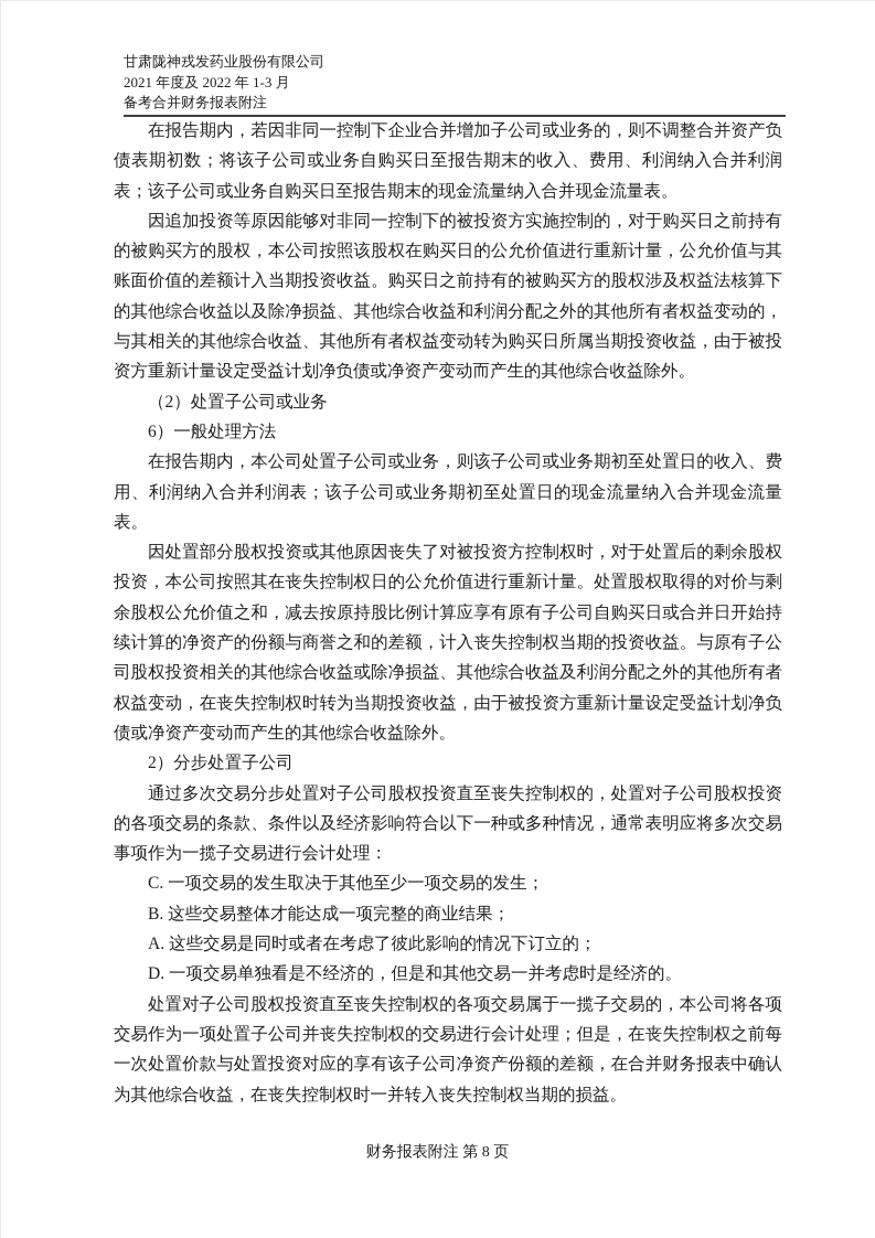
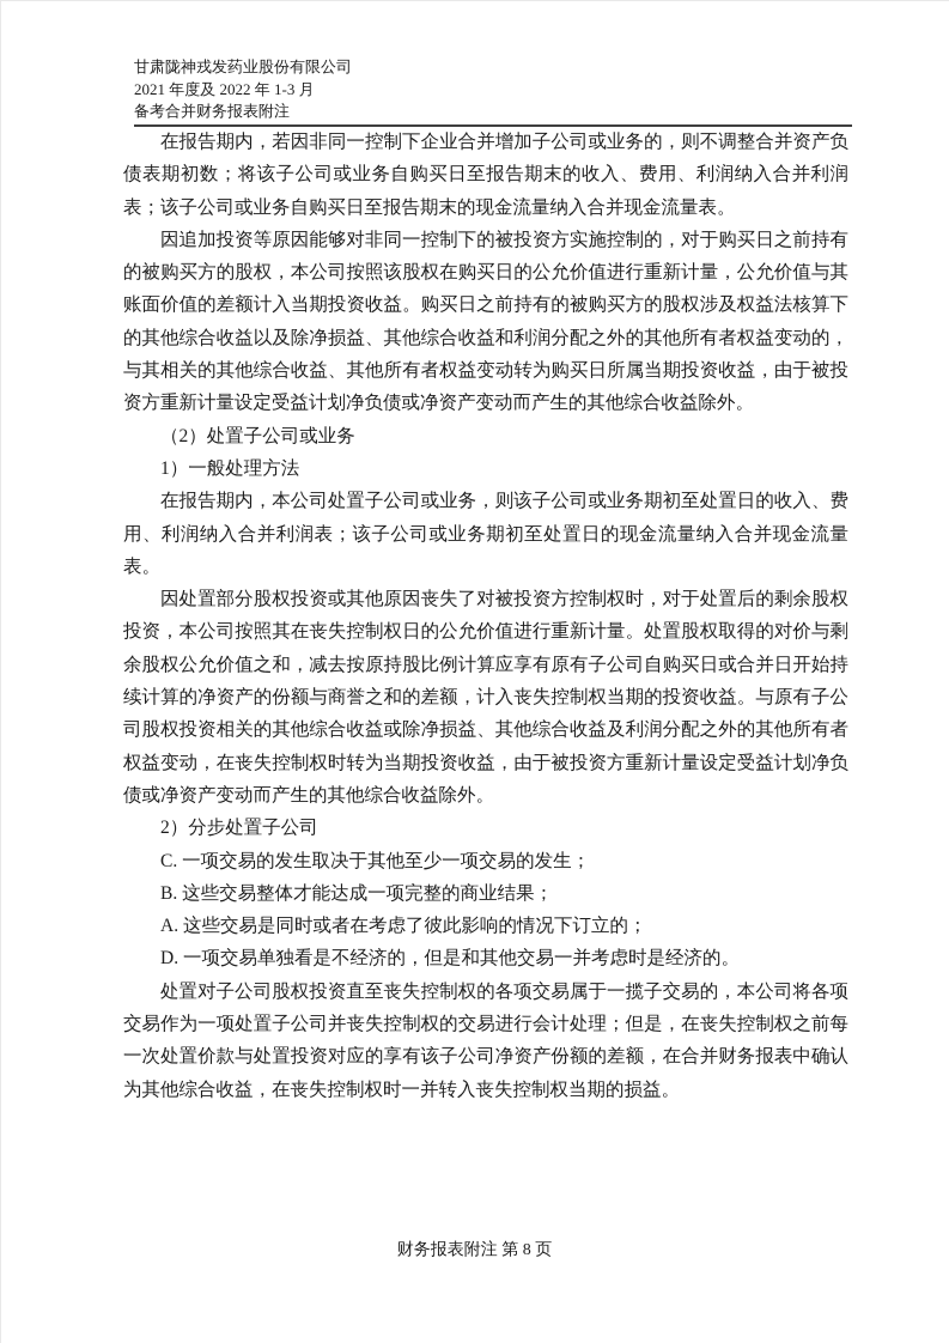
  甘肃陇神戎发药业股份有限公司
  2021 年度及 2022 年 1-3 月
  备考合并财务报表附注
  在报告期内，若因非同一控制下企业合并增加子公司或业务的，则不调整合并资产负债表期初数；将该子公司或业务自购买日至报告期末的收入、费用、利润纳入合并利润表；该子公司或业务自购买日至报告期末的现金流量纳入合并现金流量表。
  因追加投资等原因能够对非同一控制下的被投资方实施控制的，对于购买日之前持有的被购买方的股权，本公司按照该股权在购买日的公允价值进行重新计量，公允价值与其账面价值的差额计入当期投资收益。购买日之前持有的被购买方的股权涉及权益法核算下的其他综合收益以及除净损益、其他综合收益和利润分配之外的其他所有者权益变动的，与其相关的其他综合收益、其他所有者权益变动转为购买日所属当期投资收益，由于被投资方重新计量设定受益计划净负债或净资产变动而产生的其他综合收益除外。
  （2）处置子公司或业务
- 6）一般处理方法
+ 1）一般处理方法
  在报告期内，本公司处置子公司或业务，则该子公司或业务期初至处置日的收入、费用、利润纳入合并利润表；该子公司或业务期初至处置日的现金流量纳入合并现金流量表。
  因处置部分股权投资或其他原因丧失了对被投资方控制权时，对于处置后的剩余股权投资，本公司按照其在丧失控制权日的公允价值进行重新计量。处置股权取得的对价与剩余股权公允价值之和，减去按原持股比例计算应享有原有子公司自购买日或合并日开始持续计算的净资产的份额与商誉之和的差额，计入丧失控制权当期的投资收益。与原有子公司股权投资相关的其他综合收益或除净损益、其他综合收益及利润分配之外的其他所有者权益变动，在丧失控制权时转为当期投资收益，由于被投资方重新计量设定受益计划净负债或净资产变动而产生的其他综合收益除外。
  2）分步处置子公司
- 通过多次交易分步处置对子公司股权投资直至丧失控制权的，处置对子公司股权投资的各项交易的条款、条件以及经济影响符合以下一种或多种情况，通常表明应将多次交易事项作为一揽子交易进行会计处理：
  C. 一项交易的发生取决于其他至少一项交易的发生；
  B. 这些交易整体才能达成一项完整的商业结果；
  A. 这些交易是同时或者在考虑了彼此影响的情况下订立的；
  D. 一项交易单独看是不经济的，但是和其他交易一并考虑时是经济的。
  处置对子公司股权投资直至丧失控制权的各项交易属于一揽子交易的，本公司将各项交易作为一项处置子公司并丧失控制权的交易进行会计处理；但是，在丧失控制权之前每一次处置价款与处置投资对应的享有该子公司净资产份额的差额，在合并财务报表中确认为其他综合收益，在丧失控制权时一并转入丧失控制权当期的损益。
  财务报表附注 第 8 页
